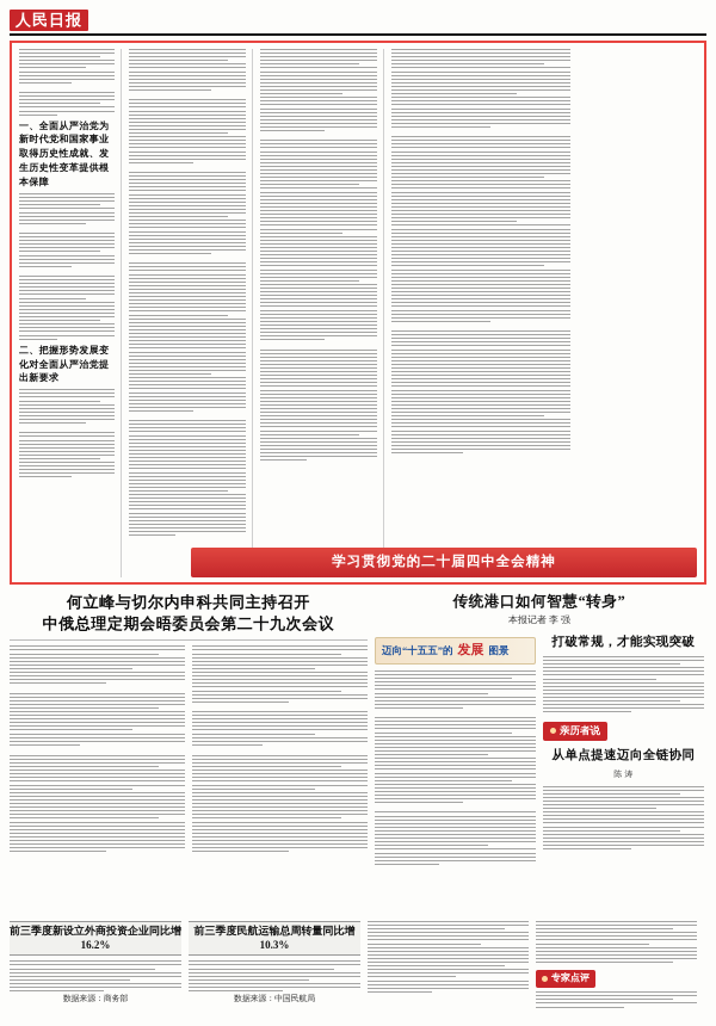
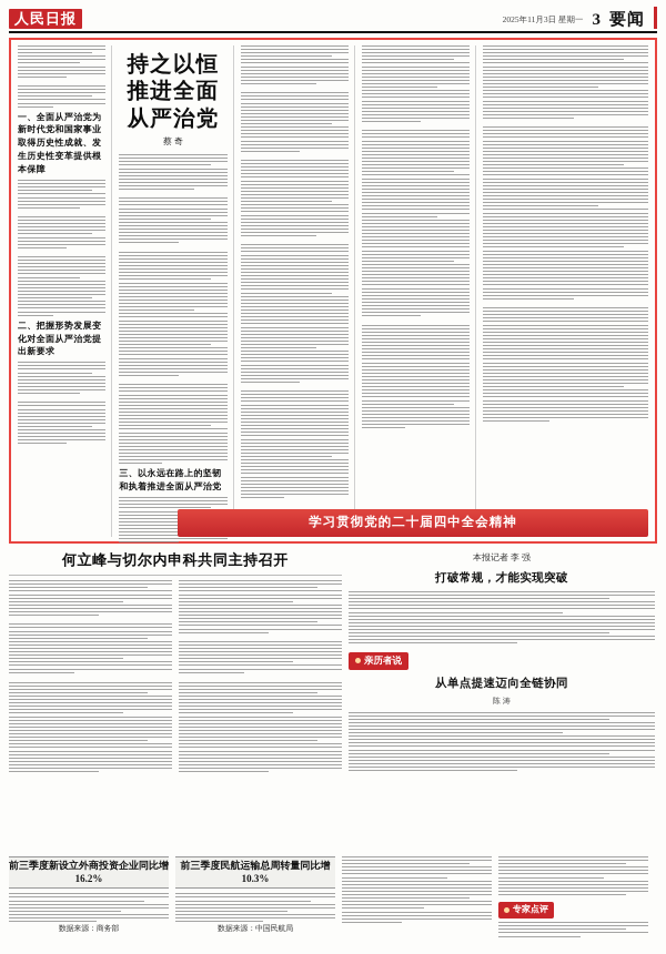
  人民日报
+ 2025年11月3日 星期一
+ 3
+ 要闻
  一、全面从严治党为新时代党和国家事业取得历史性成就、发生历史性变革提供根本保障
  二、把握形势发展变化对全面从严治党提出新要求
+ 持之以恒推进全面从严治党
+ 蔡 奇
+ 三、以永远在路上的坚韧和执着推进全面从严治党
  学习贯彻党的二十届四中全会精神
  何立峰与切尔内申科共同主持召开
- 中俄总理定期会晤委员会第二十九次会议
- 传统港口如何智慧“转身”
  本报记者 李 强
- 迈向“十五五”的
- 发展
- 图景
  打破常规，才能实现突破
  亲历者说
  从单点提速迈向全链协同
  陈 涛
  前三季度新设立外商投资企业同比增16.2%
  前三季度民航运输总周转量同比增10.3%
  专家点评
